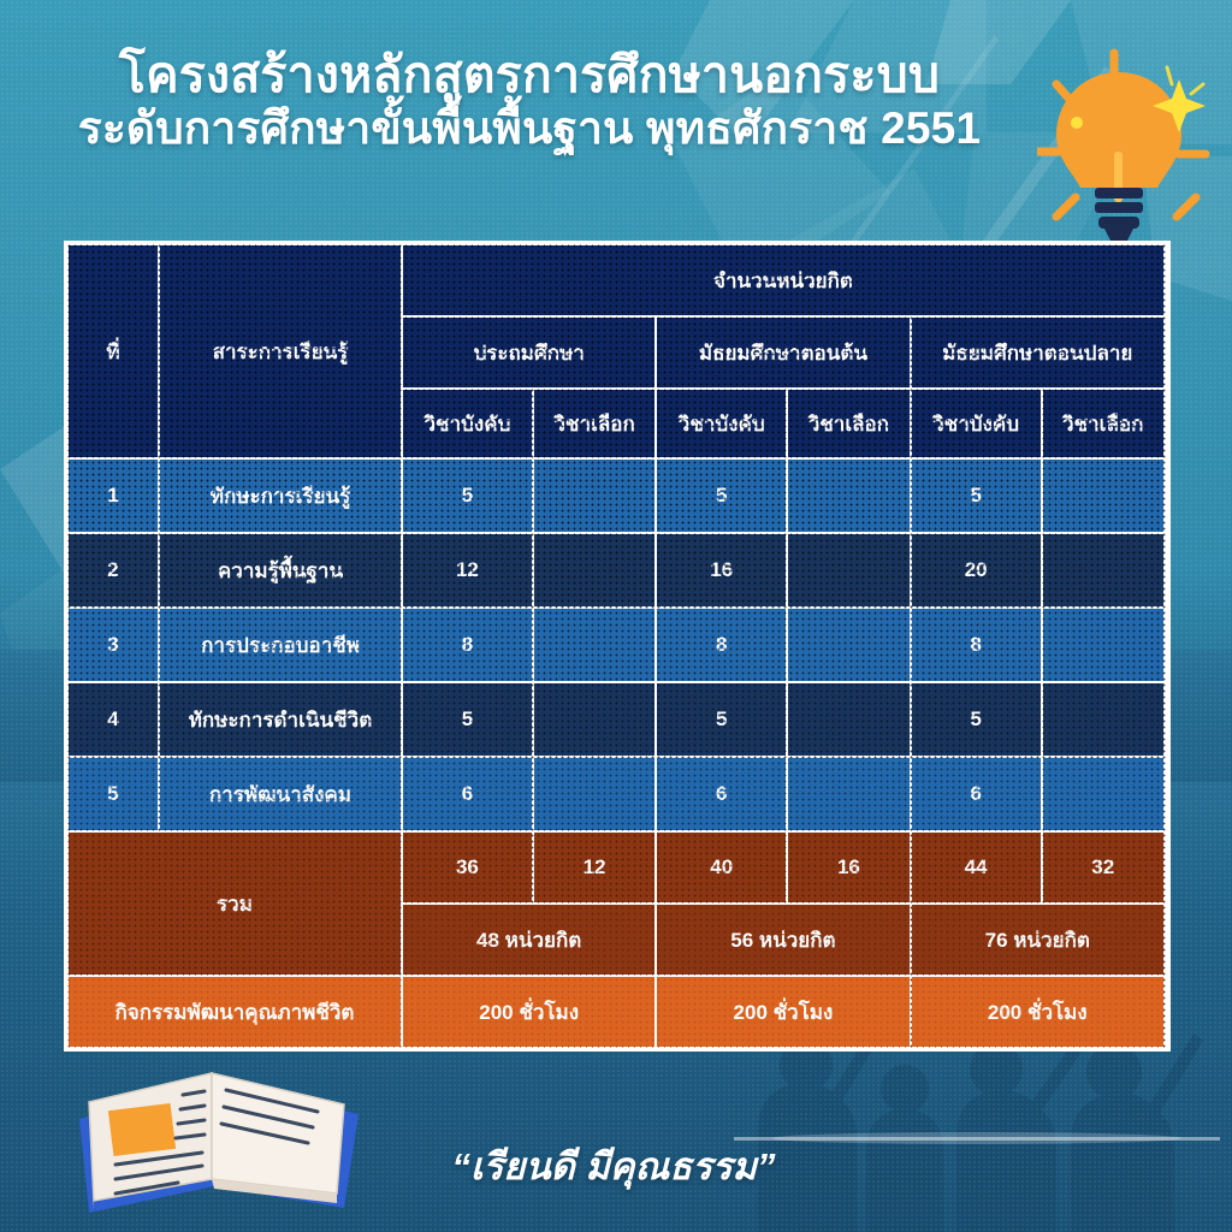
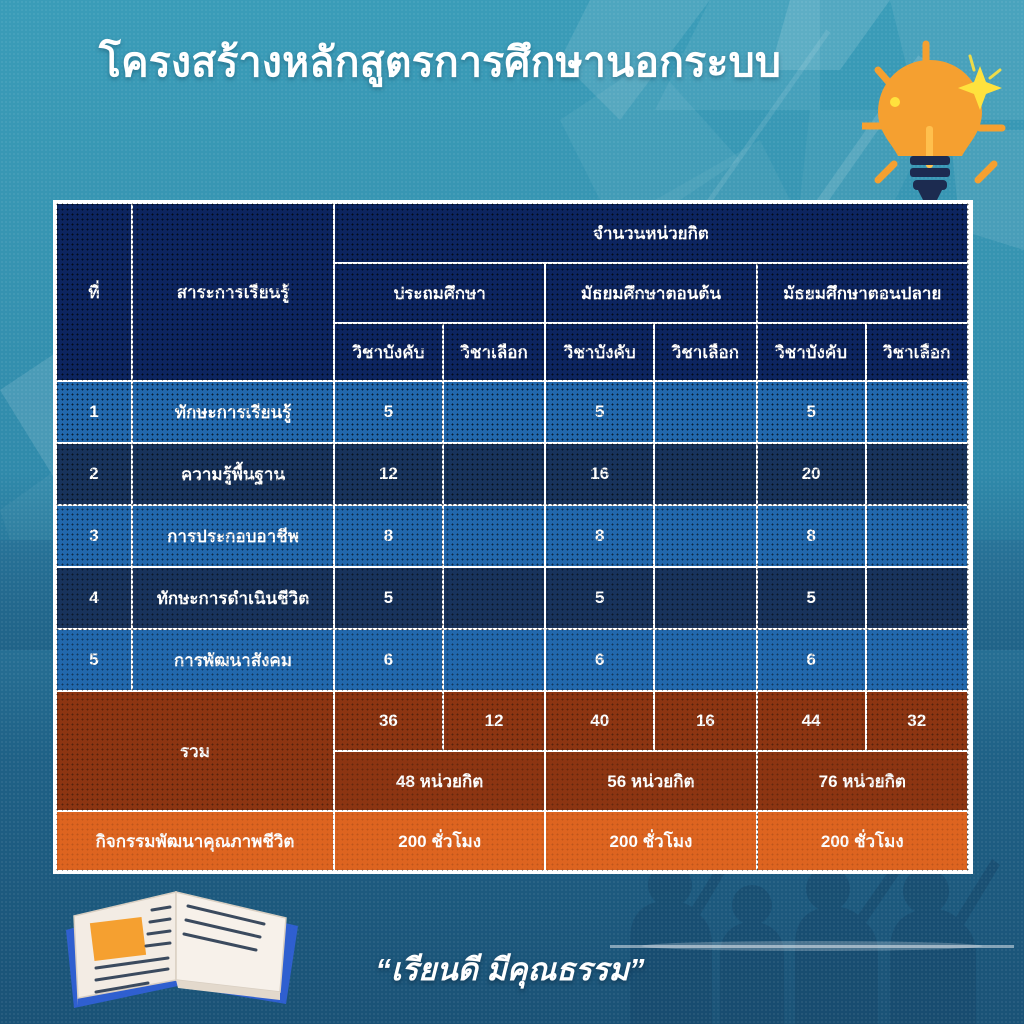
  โครงสร้างหลักสูตรการศึกษานอกระบบ
- ระดับการศึกษาขั้นพื้นพื้นฐาน พุทธศักราช 2551
  “เรียนดี มีคุณธรรม”
